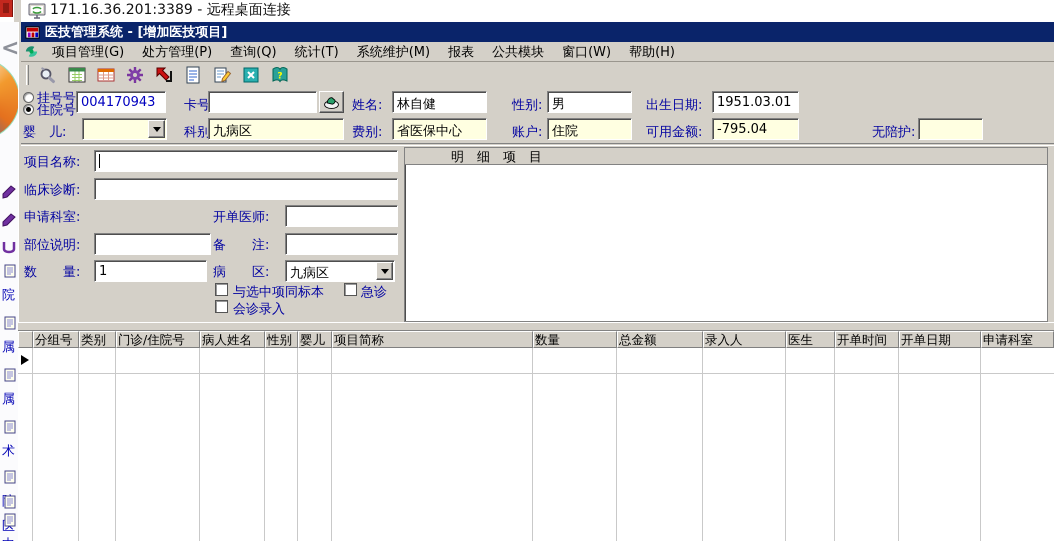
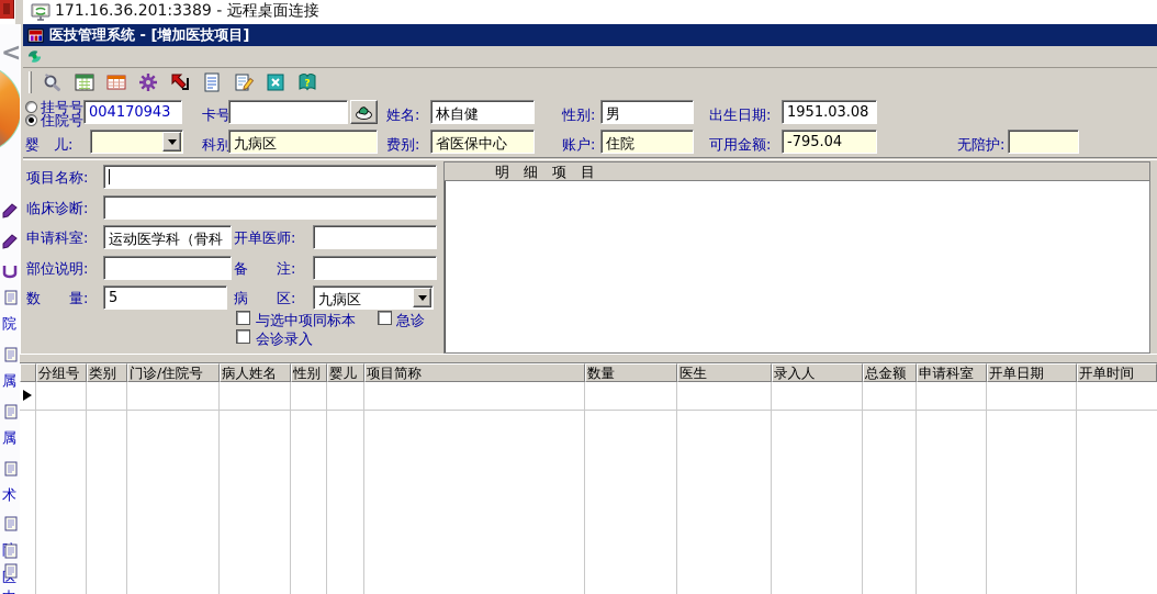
  171.16.36.201:3389 - 远程桌面连接
  <
  院
  属
  属
  术
  医技管理系统 - [增加医技项目]
- 项目管理(G) 处方管理(P) 查询(Q) 统计(T) 系统维护(M) 报表 公共模块 窗口(W) 帮助(H)
  ?
  挂号号
  住院号
  004170943
  卡号
  姓名:
  林自健
  性别:
  男
  出生日期:
- 1951.03.01
+ 1951.03.08
  婴 儿:
  九病区
  费别:
  省医保中心
  账户:
  住院
  可用金额:
  -795.04
  无陪护:
  项目名称:
  临床诊断:
  申请科室:
+ 运动医学科（骨科
  开单医师:
  部位说明:
  备 注:
  数 量:
- 1
+ 5
  病 区:
  九病区
  与选中项同标本
  急诊
  会诊录入
  明 细 项 目
  分组号
  类别
  门诊/住院号
  病人姓名
  性别
  婴儿
  项目简称
  数量
- 总金额
+ 医生
  录入人
- 医生
+ 总金额
- 开单时间
+ 申请科室
  开单日期
- 申请科室
+ 开单时间
